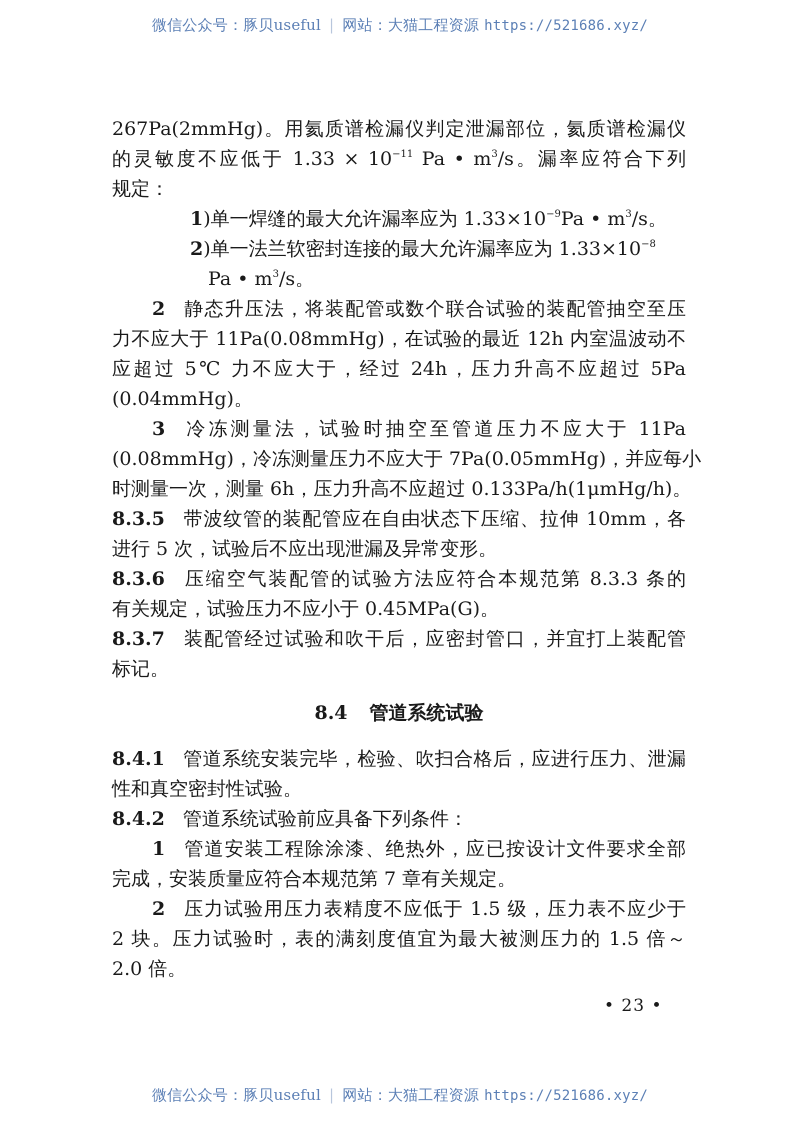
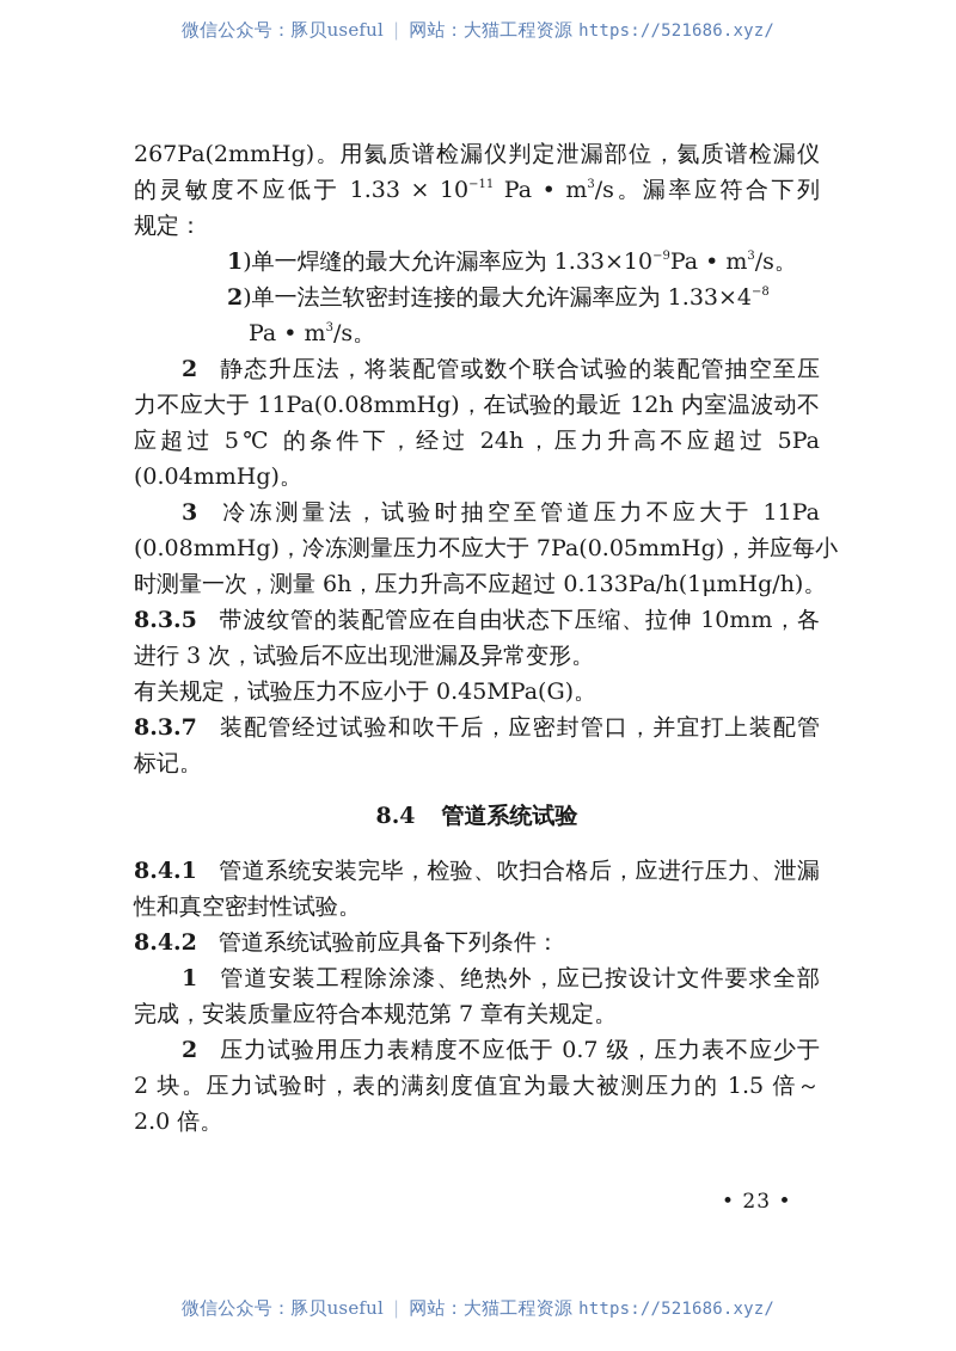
  微信公众号：豚贝useful | 网站：大猫工程资源 https://521686.xyz/
  267Pa(2mmHg)。用氦质谱检漏仪判定泄漏部位，氦质谱检漏仪
  的灵敏度不应低于 1.33 × 10−11 Pa • m3/s。漏率应符合下列
  规定：
  1)单一焊缝的最大允许漏率应为 1.33×10−9Pa • m3/s。
- 2)单一法兰软密封连接的最大允许漏率应为 1.33×10−8
+ 2)单一法兰软密封连接的最大允许漏率应为 1.33×4−8
  Pa • m3/s。
  2 静态升压法，将装配管或数个联合试验的装配管抽空至压
  力不应大于 11Pa(0.08mmHg)，在试验的最近 12h 内室温波动不
- 应超过 5℃ 力不应大于，经过 24h，压力升高不应超过 5Pa
+ 应超过 5℃ 的条件下，经过 24h，压力升高不应超过 5Pa
  (0.04mmHg)。
  3 冷冻测量法，试验时抽空至管道压力不应大于 11Pa
  (0.08mmHg)，冷冻测量压力不应大于 7Pa(0.05mmHg)，并应每小
  时测量一次，测量 6h，压力升高不应超过 0.133Pa/h(1μmHg/h)。
  8.3.5 带波纹管的装配管应在自由状态下压缩、拉伸 10mm，各
- 进行 5 次，试验后不应出现泄漏及异常变形。
+ 进行 3 次，试验后不应出现泄漏及异常变形。
- 8.3.6 压缩空气装配管的试验方法应符合本规范第 8.3.3 条的
  有关规定，试验压力不应小于 0.45MPa(G)。
  8.3.7 装配管经过试验和吹干后，应密封管口，并宜打上装配管
  标记。
  8.4 管道系统试验
  8.4.1 管道系统安装完毕，检验、吹扫合格后，应进行压力、泄漏
  性和真空密封性试验。
  8.4.2 管道系统试验前应具备下列条件：
  1 管道安装工程除涂漆、绝热外，应已按设计文件要求全部
  完成，安装质量应符合本规范第 7 章有关规定。
- 2 压力试验用压力表精度不应低于 1.5 级，压力表不应少于
+ 2 压力试验用压力表精度不应低于 0.7 级，压力表不应少于
  2 块。压力试验时，表的满刻度值宜为最大被测压力的 1.5 倍～
  2.0 倍。
  • 23 •
  微信公众号：豚贝useful | 网站：大猫工程资源 https://521686.xyz/
